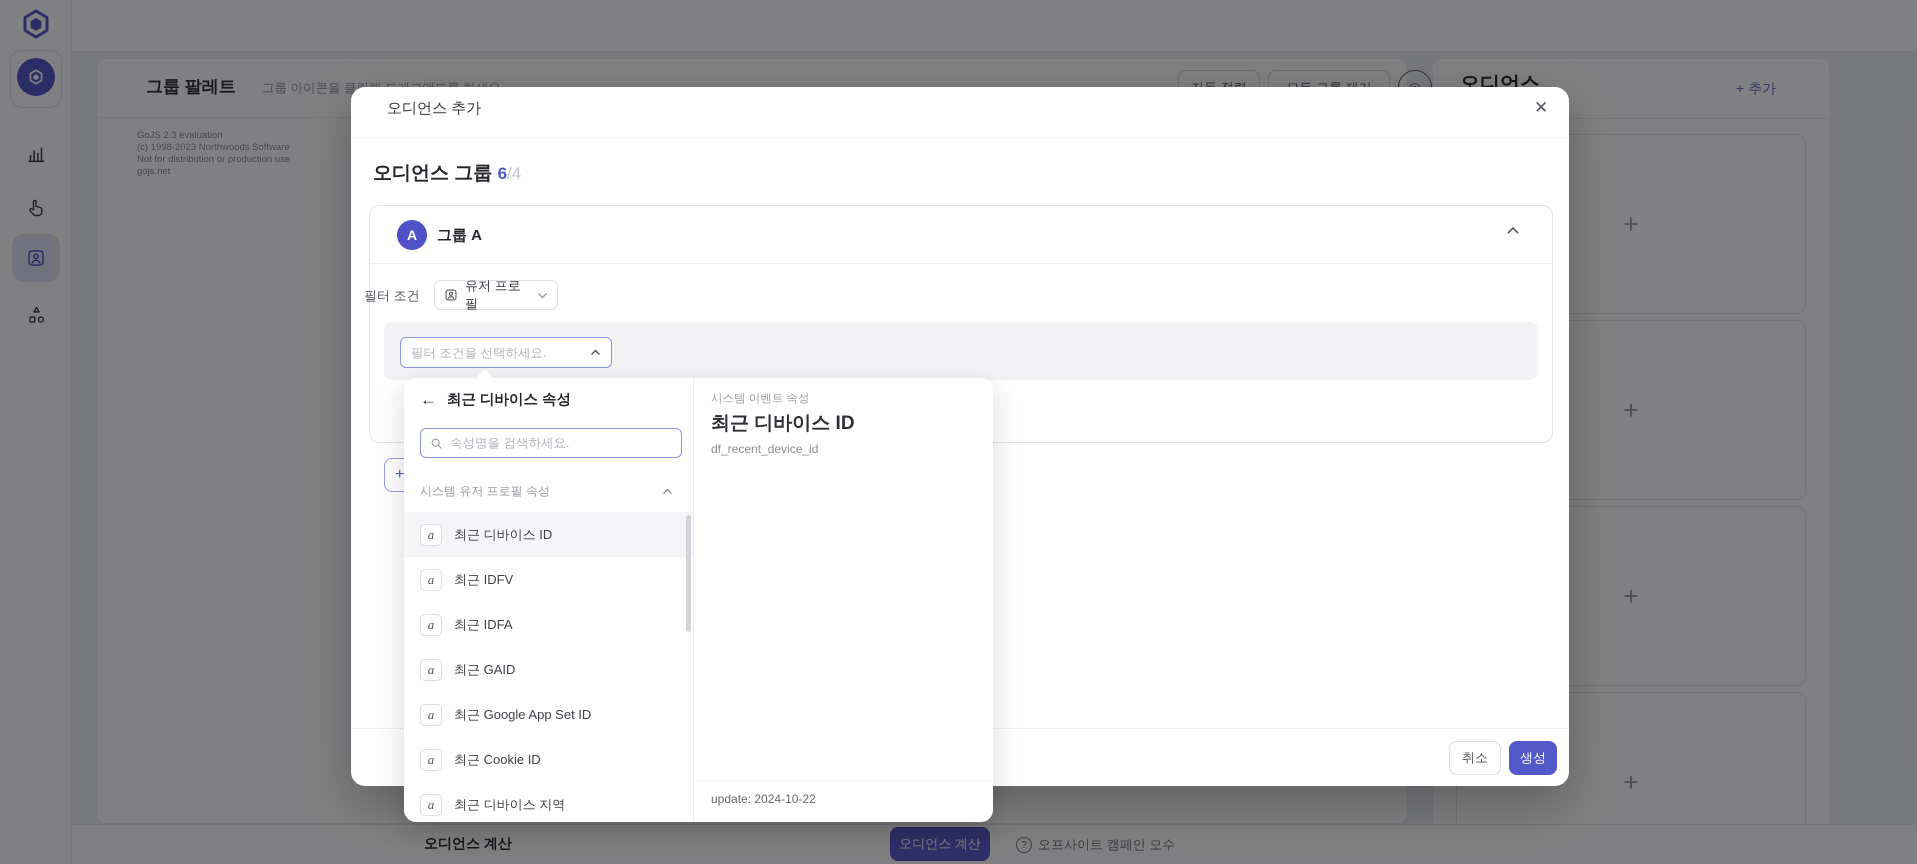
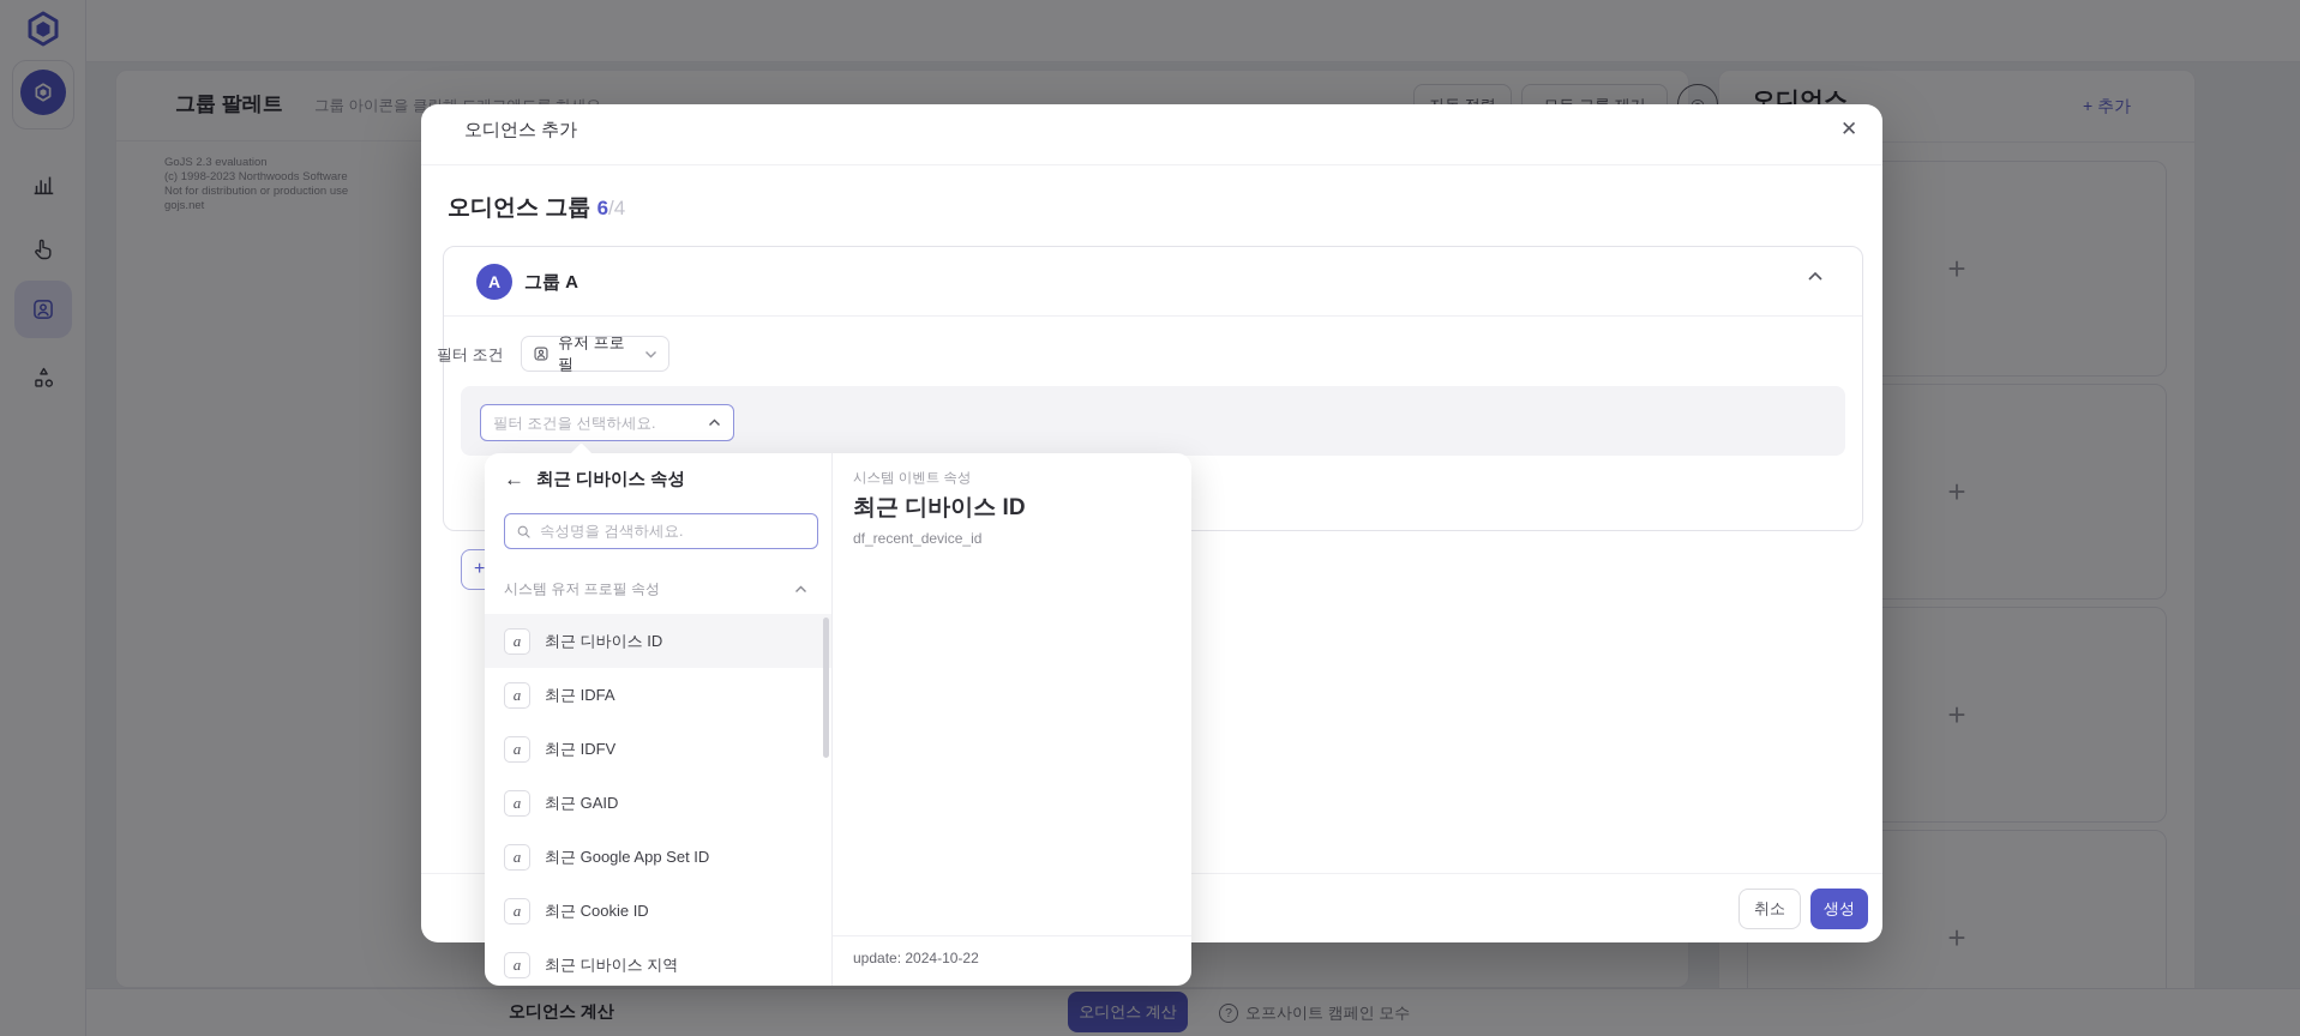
  그룹 팔레트
  GoJS 2.3 evaluation
  (c) 1998-2023 Northwoods Software
  Not for distribution or production use
  gojs.net
  오디언스
  + 추가
  +
  +
  +
  +
  오디언스 계산
  오디언스 계산
  ?
  오프사이트 캠페인 모수
  오디언스 추가
  ✕
  오디언스 그룹 6/4
  A
  그룹 A
  필터 조건
  유저 프로필
  필터 조건을 선택하세요.
  +
  취소
  생성
  ←
  최근 디바이스 속성
  속성명을 검색하세요.
  시스템 유저 프로필 속성
  a
  최근 디바이스 ID
  a
- 최근 IDFV
+ 최근 IDFA
  a
- 최근 IDFA
+ 최근 IDFV
  a
  최근 GAID
  a
  최근 Google App Set ID
  a
  최근 Cookie ID
  a
  최근 디바이스 지역
  시스템 이벤트 속성
  최근 디바이스 ID
  df_recent_device_id
  update: 2024-10-22
